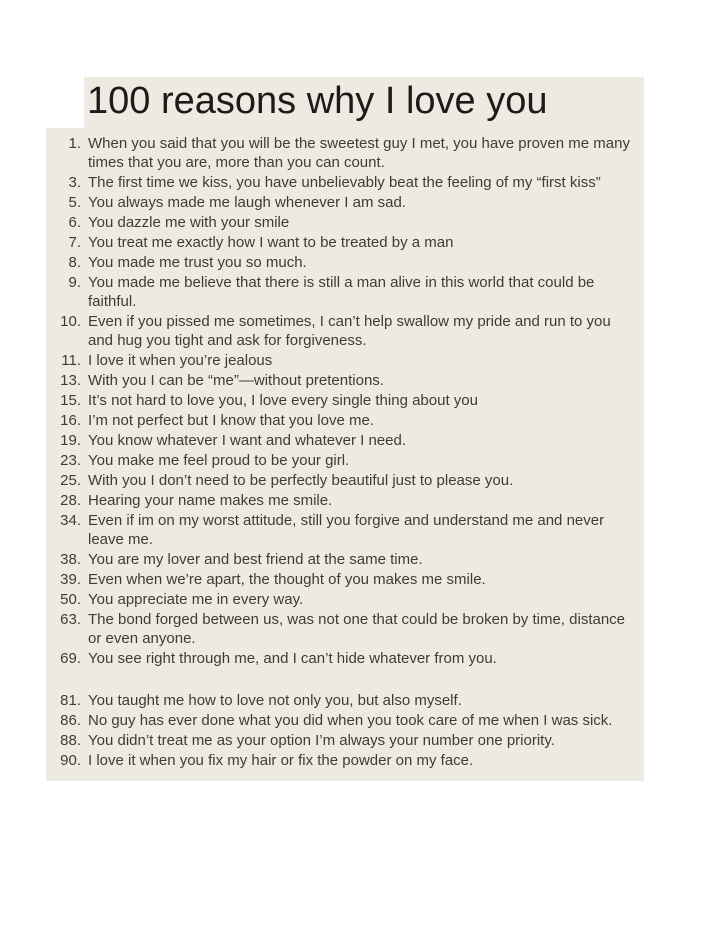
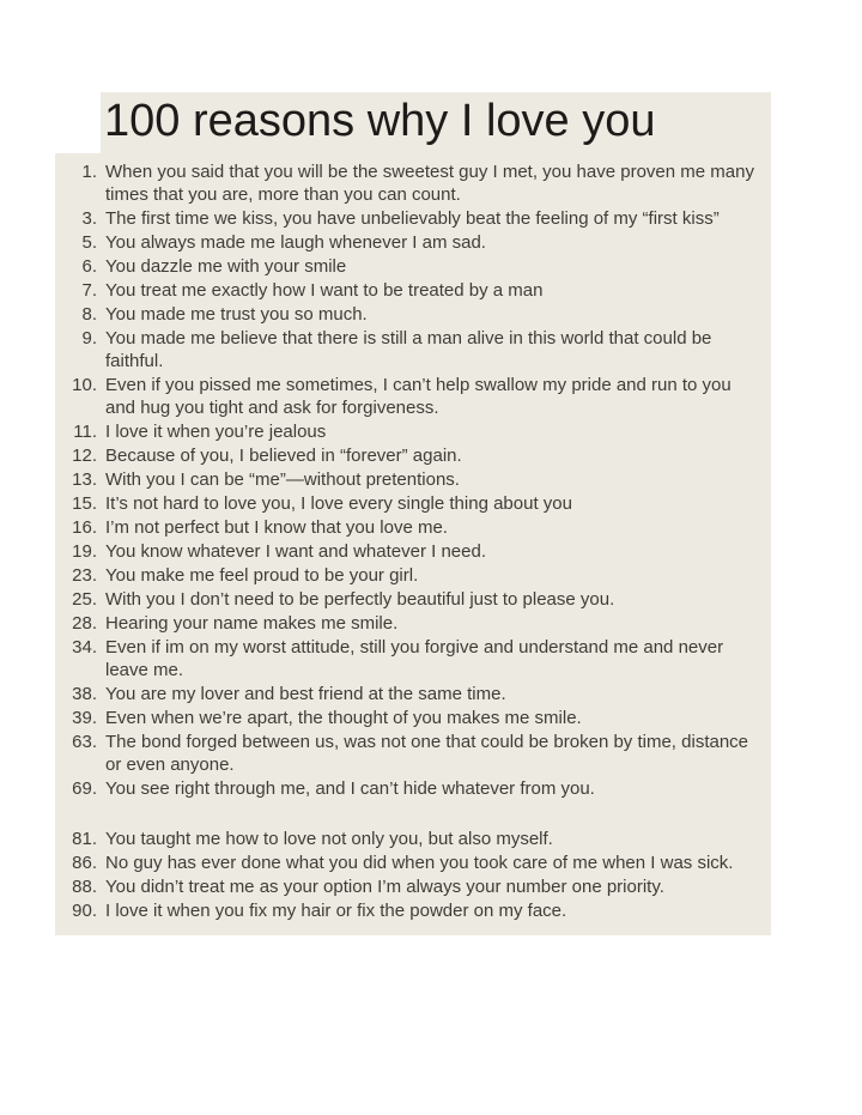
  100 reasons why I love you
  1.
  When you said that you will be the sweetest guy I met, you have proven me many times that you are, more than you can count.
  3.
  The first time we kiss, you have unbelievably beat the feeling of my “first kiss”
  5.
  You always made me laugh whenever I am sad.
  6.
  You dazzle me with your smile
  7.
  You treat me exactly how I want to be treated by a man
  8.
  You made me trust you so much.
  9.
  You made me believe that there is still a man alive in this world that could be faithful.
  10.
  Even if you pissed me sometimes, I can’t help swallow my pride and run to you and hug you tight and ask for forgiveness.
  11.
  I love it when you’re jealous
+ 12.
+ Because of you, I believed in “forever” again.
  13.
  With you I can be “me”—without pretentions.
  15.
  It’s not hard to love you, I love every single thing about you
  16.
  I’m not perfect but I know that you love me.
  19.
  You know whatever I want and whatever I need.
  23.
  You make me feel proud to be your girl.
  25.
  With you I don’t need to be perfectly beautiful just to please you.
  28.
  Hearing your name makes me smile.
  34.
  Even if im on my worst attitude, still you forgive and understand me and never leave me.
  38.
  You are my lover and best friend at the same time.
  39.
  Even when we’re apart, the thought of you makes me smile.
- 50.
- You appreciate me in every way.
  63.
  The bond forged between us, was not one that could be broken by time, distance or even anyone.
  69.
  You see right through me, and I can’t hide whatever from you.
  81.
  You taught me how to love not only you, but also myself.
  86.
  No guy has ever done what you did when you took care of me when I was sick.
  88.
  You didn’t treat me as your option I’m always your number one priority.
  90.
  I love it when you fix my hair or fix the powder on my face.
